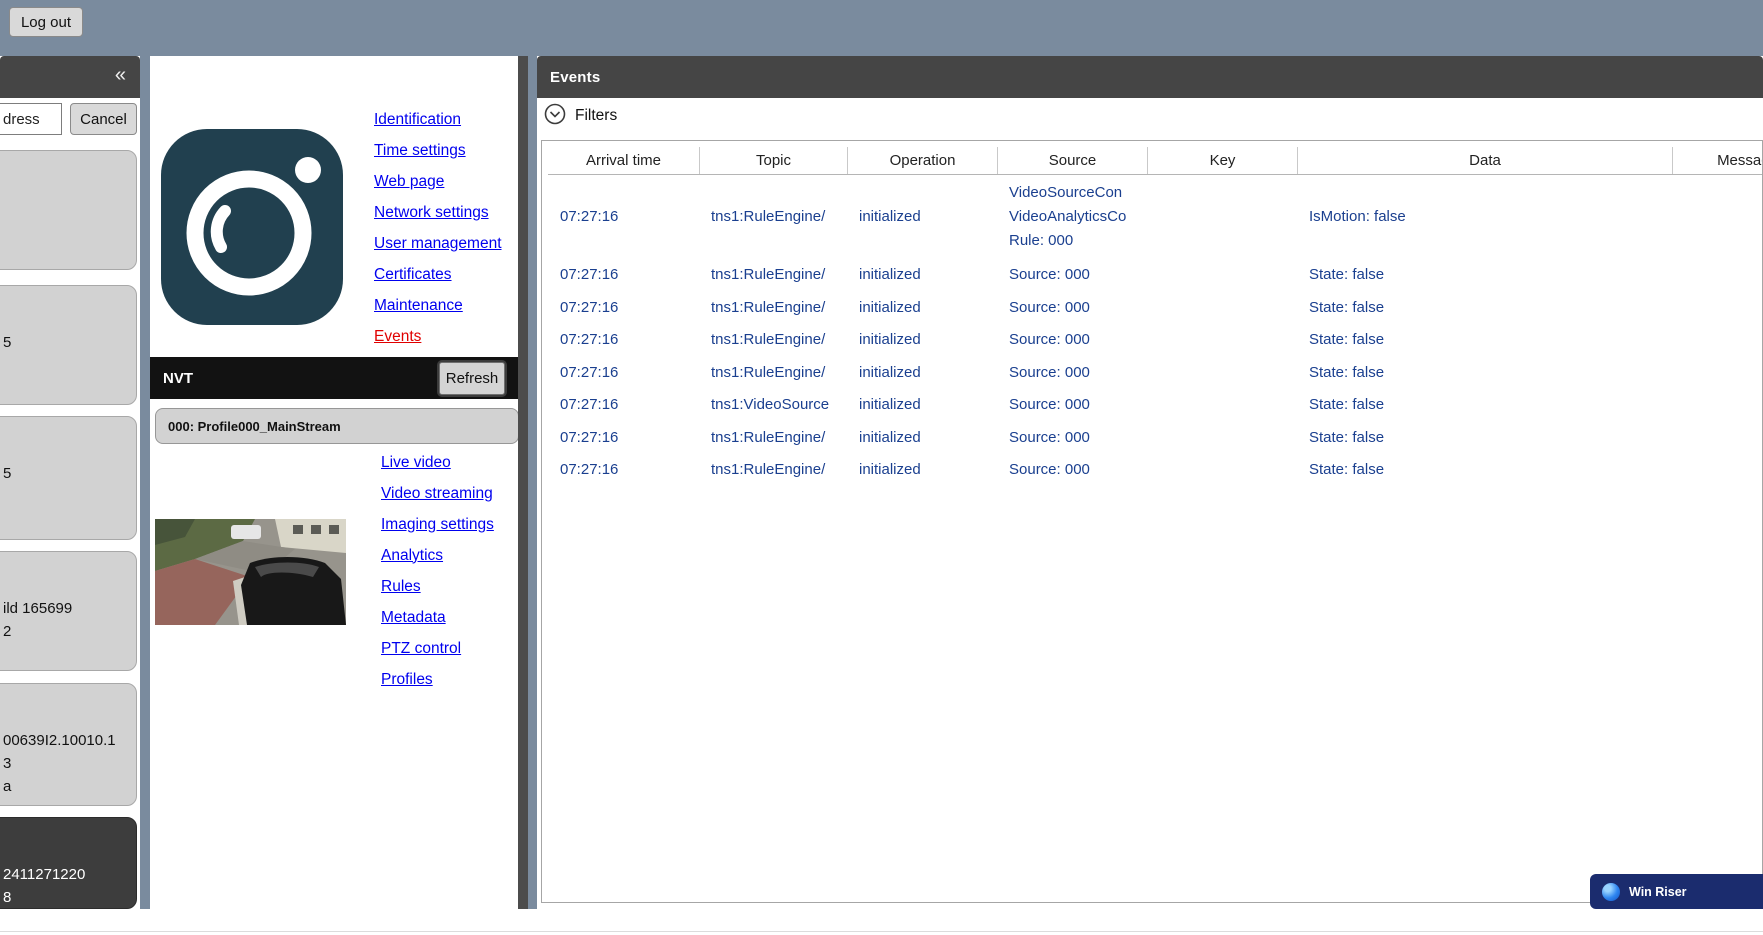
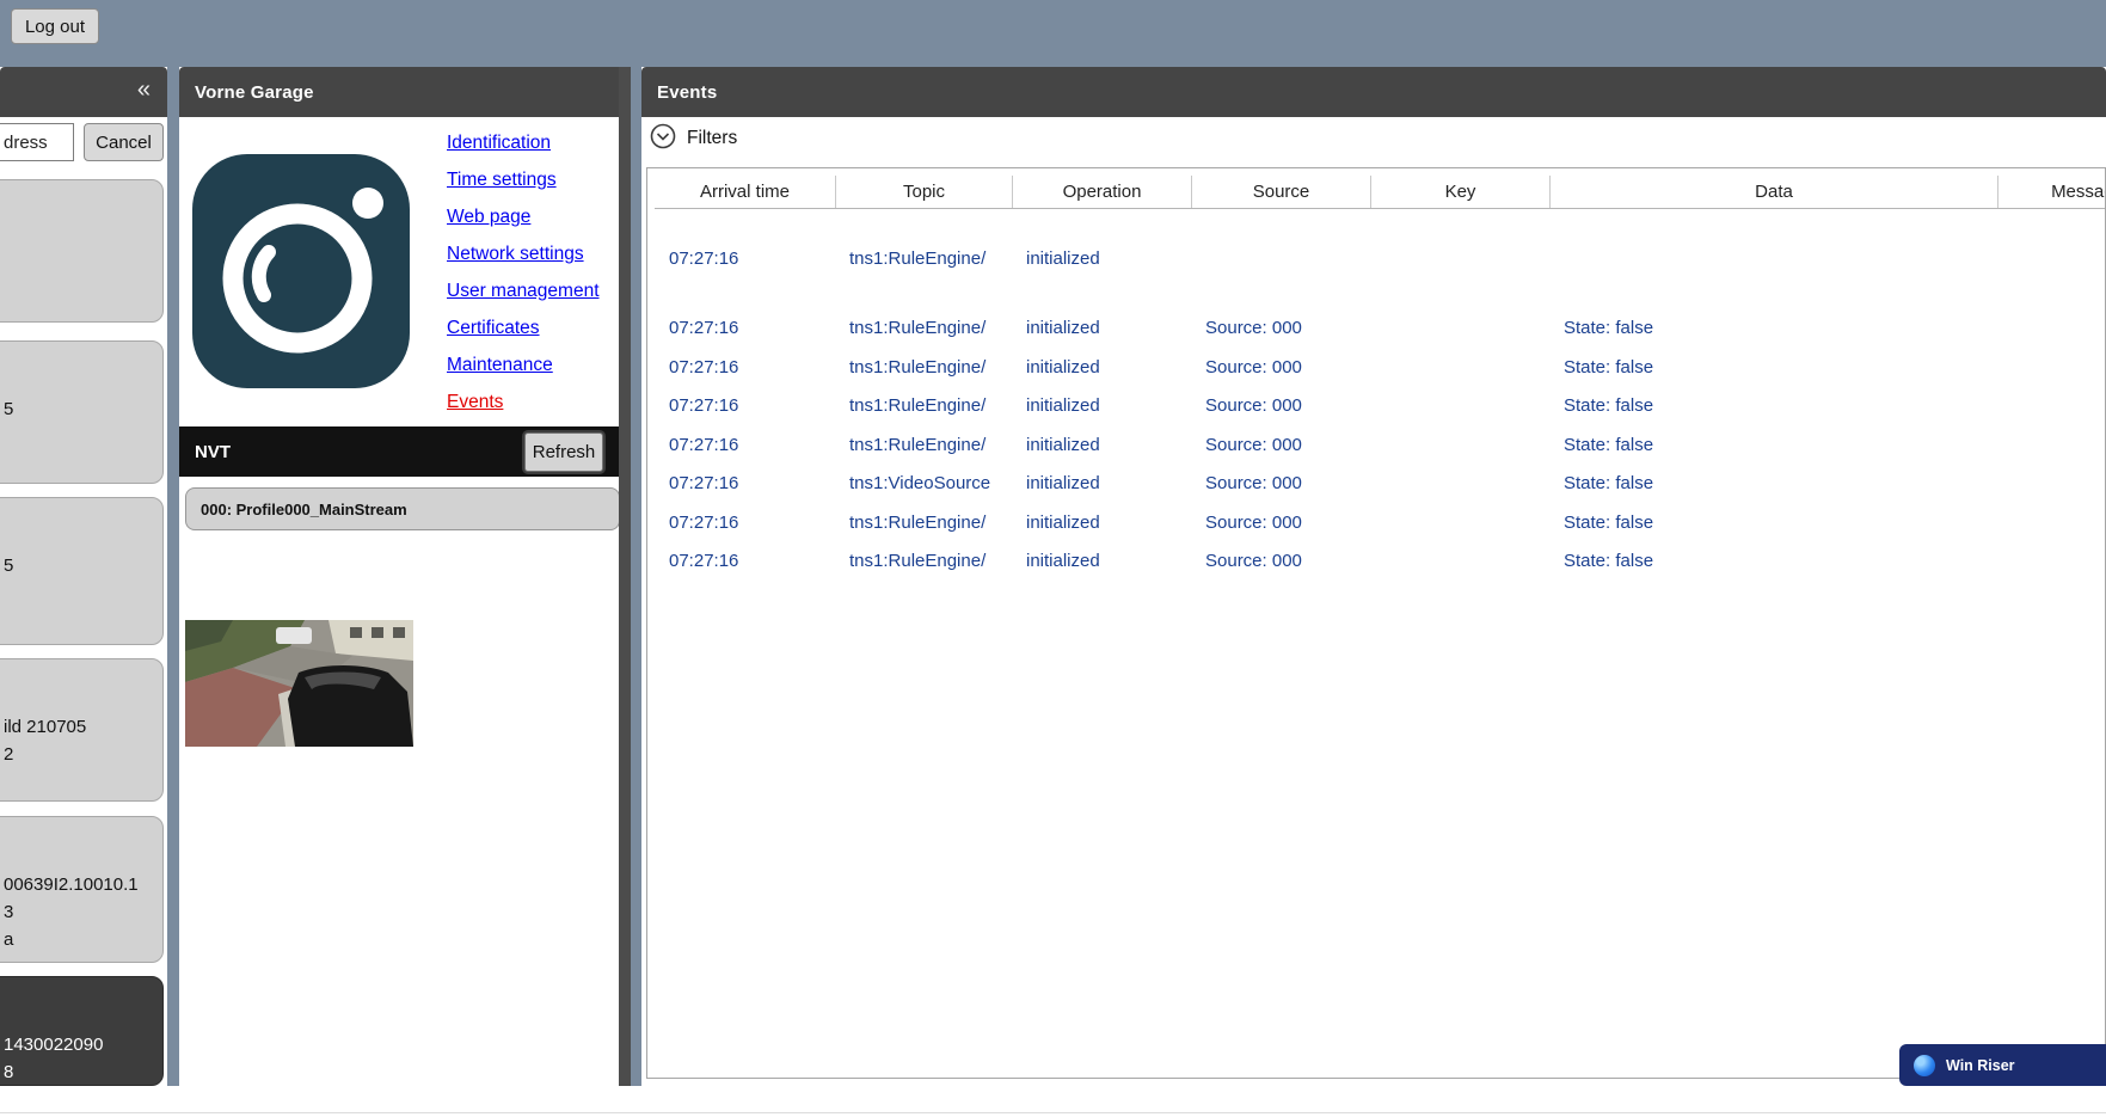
  Log out
  «
  dress
  Cancel
  5
  5
- ild 165699
+ ild 210705
  2
  00639I2.10010.1
  3
  a
- 2411271220
+ 1430022090
  8
+ Vorne Garage
  Identification
  Time settings
  Web page
  Network settings
  User management
  Certificates
  Maintenance
  Events
  NVT
  Refresh
  000: Profile000_MainStream
- Live video
- Video streaming
- Imaging settings
- Analytics
- Rules
- Metadata
- PTZ control
- Profiles
  Events
  Filters
  Arrival time
  Topic
  Operation
  Source
  Key
  Data
  Messa
  07:27:16
  tns1:RuleEngine/
  initialized
- VideoSourceCon
- VideoAnalyticsCo
- Rule: 000
- IsMotion: false
  07:27:16
  tns1:RuleEngine/
  initialized
  Source: 000
  State: false
  07:27:16
  tns1:RuleEngine/
  initialized
  Source: 000
  State: false
  07:27:16
  tns1:RuleEngine/
  initialized
  Source: 000
  State: false
  07:27:16
  tns1:RuleEngine/
  initialized
  Source: 000
  State: false
  07:27:16
  tns1:VideoSource
  initialized
  Source: 000
  State: false
  07:27:16
  tns1:RuleEngine/
  initialized
  Source: 000
  State: false
  07:27:16
  tns1:RuleEngine/
  initialized
  Source: 000
  State: false
  Win Riser
